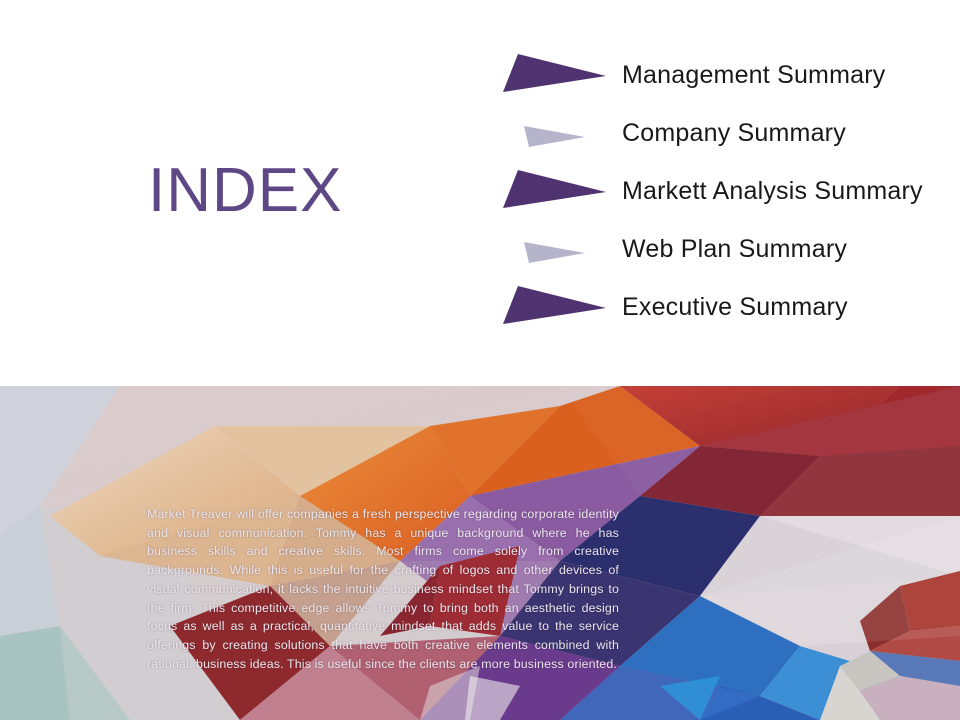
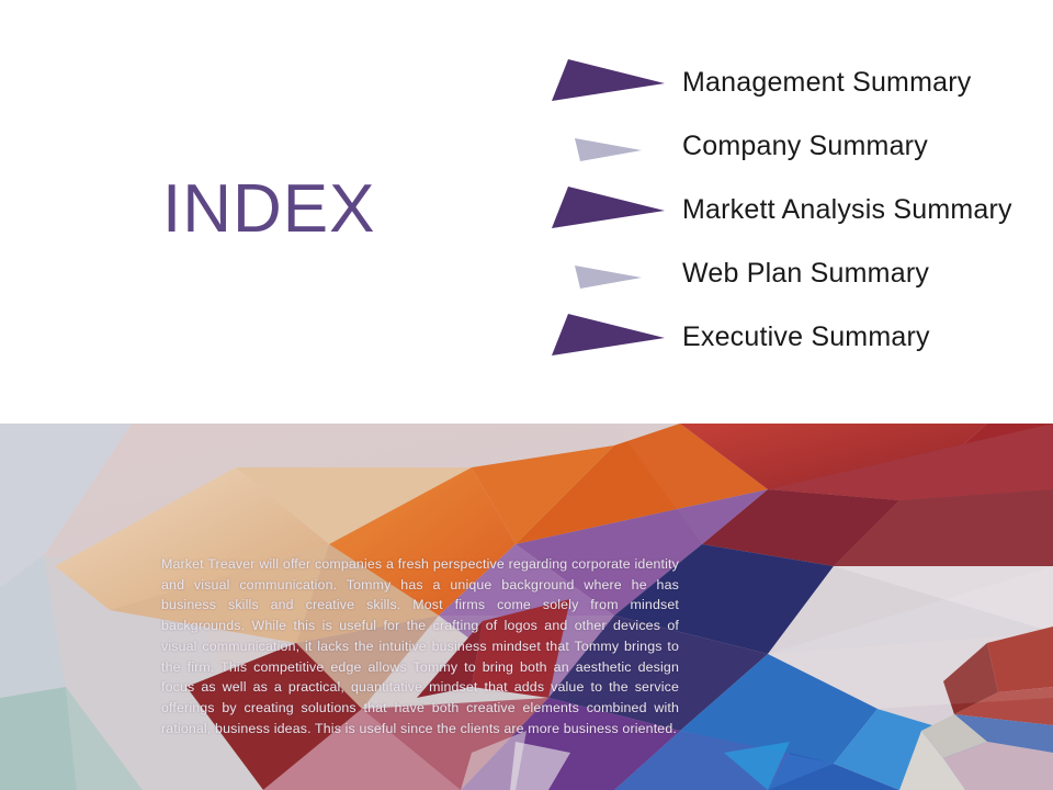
  INDEX
  Management Summary
  Company Summary
  Markett Analysis Summary
  Web Plan Summary
  Executive Summary
- Market Treaver will offer companies a fresh perspective regarding corporate identity and visual communication. Tommy has a unique background where he has business skills and creative skills. Most firms come solely from creative backgrounds. While this is useful for the crafting of logos and other devices of visual communication, it lacks the intuitive business mindset that Tommy brings to the firm. This competitive edge allows Tommy to bring both an aesthetic design focus as well as a practical, quantitative mindset that adds value to the service offerings by creating solutions that have both creative elements combined with rational, business ideas. This is useful since the clients are more business oriented.
+ Market Treaver will offer companies a fresh perspective regarding corporate identity and visual communication. Tommy has a unique background where he has business skills and creative skills. Most firms come solely from mindset backgrounds. While this is useful for the crafting of logos and other devices of visual communication, it lacks the intuitive business mindset that Tommy brings to the firm. This competitive edge allows Tommy to bring both an aesthetic design focus as well as a practical, quantitative mindset that adds value to the service offerings by creating solutions that have both creative elements combined with rational, business ideas. This is useful since the clients are more business oriented.
